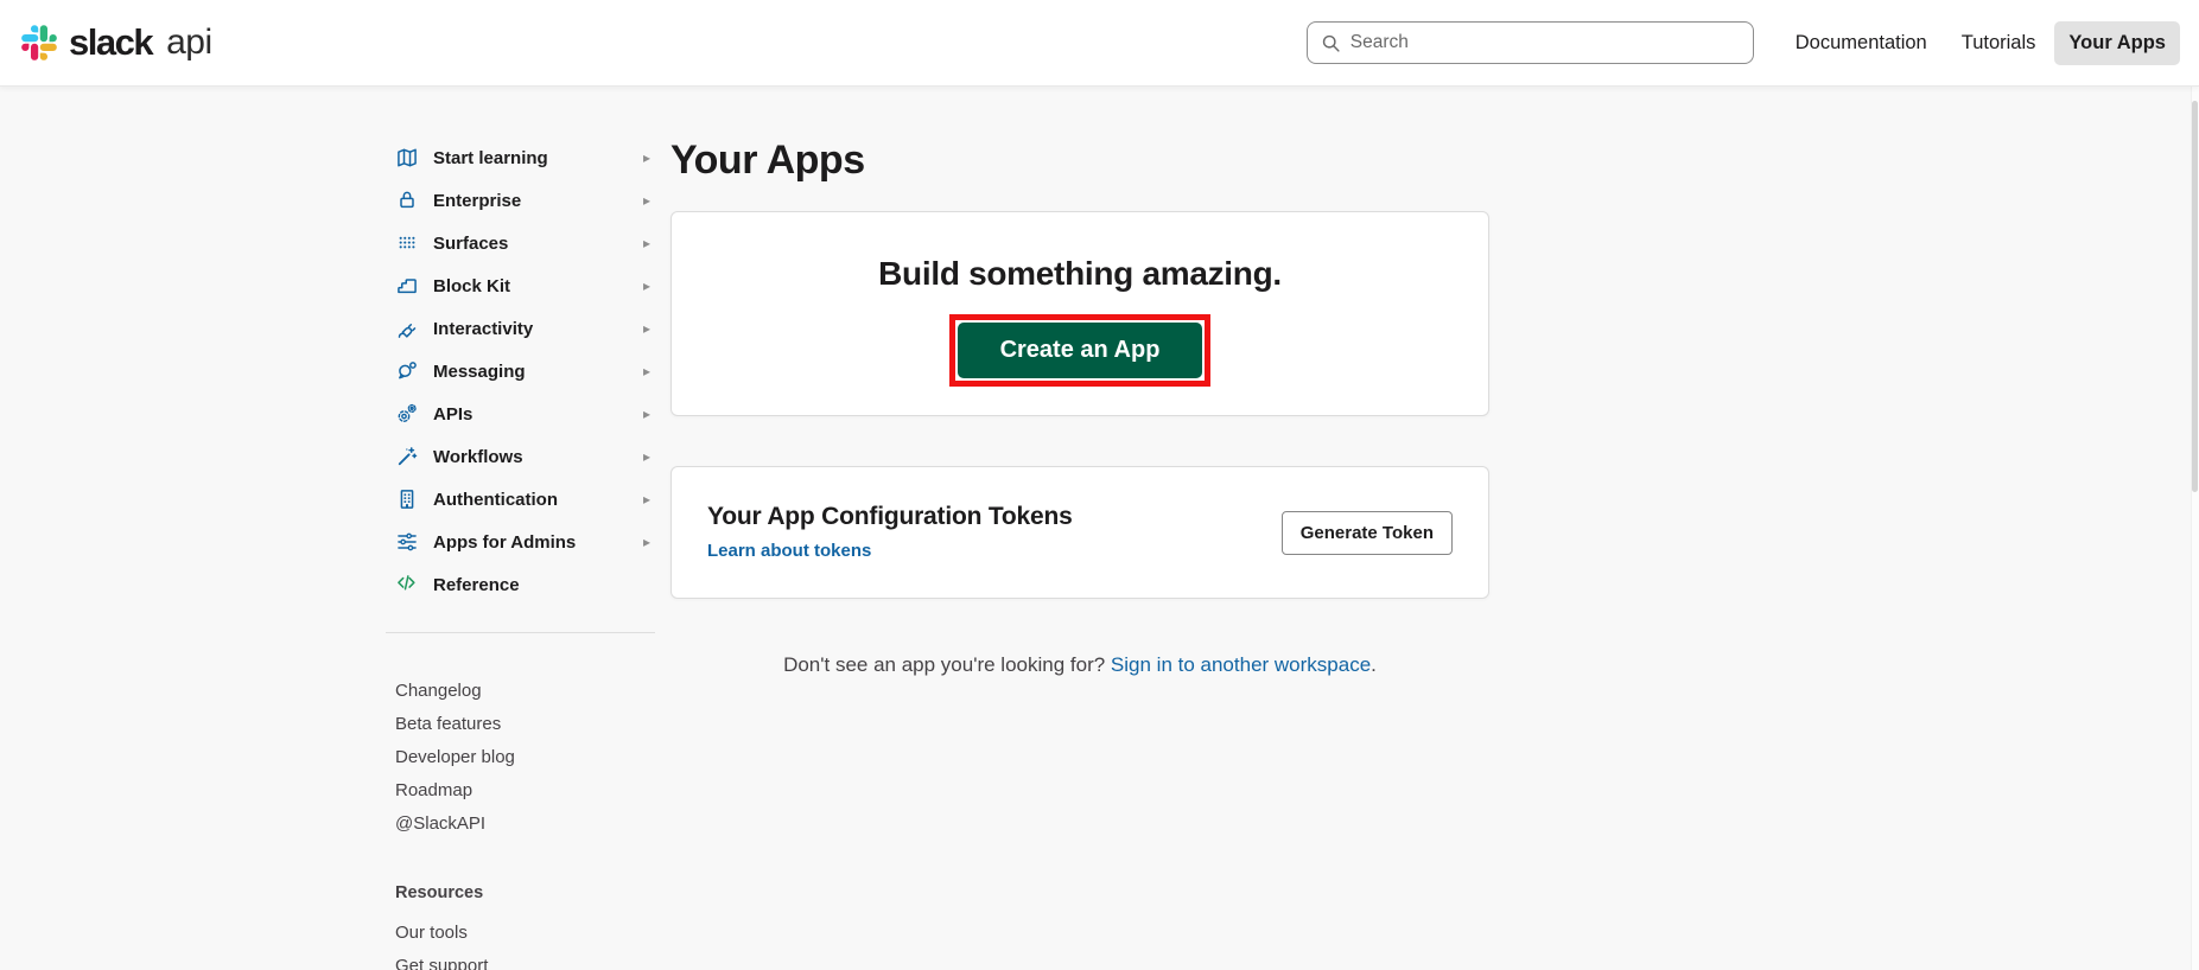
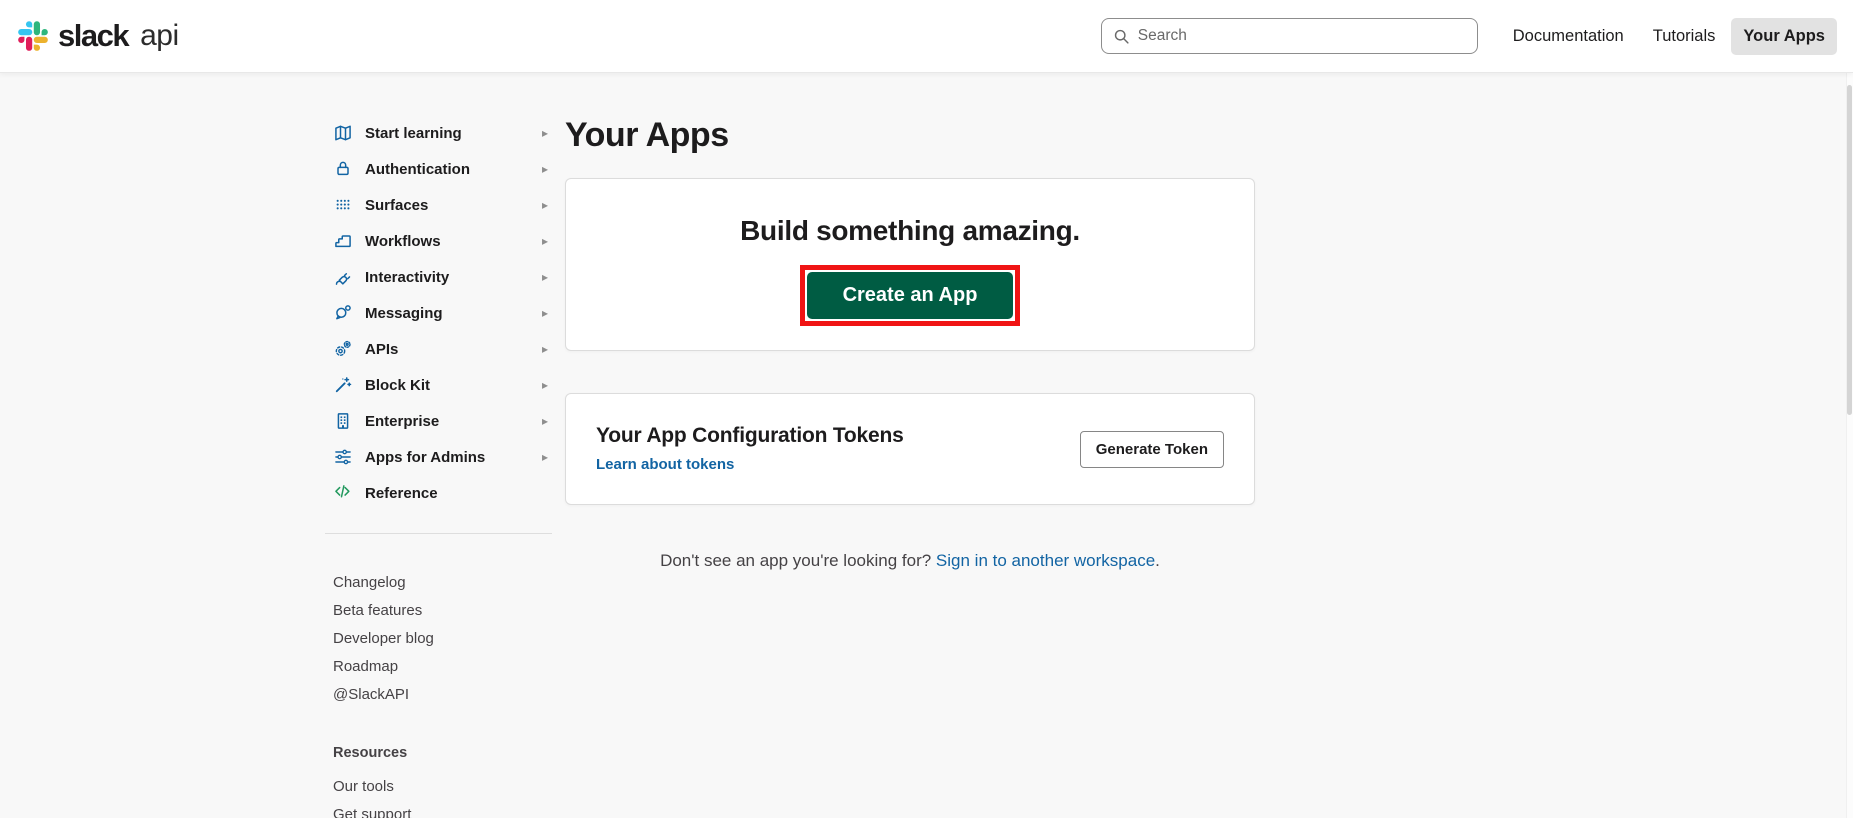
  slack
  api
  Search
  Documentation
  Tutorials
  Your Apps
  Start learning
  ▸
- Enterprise
+ Authentication
  ▸
  Surfaces
  ▸
- Block Kit
+ Workflows
  ▸
  Interactivity
  ▸
  Messaging
  ▸
  APIs
  ▸
- Workflows
+ Block Kit
  ▸
- Authentication
+ Enterprise
  ▸
  Apps for Admins
  ▸
  Reference
  Changelog
  Beta features
  Developer blog
  Roadmap
  @SlackAPI
  Resources
  Our tools
  Get support
  Your Apps
  Build something amazing.
  Create an App
  Your App Configuration Tokens
  Learn about tokens
  Generate Token
  Don't see an app you're looking for? Sign in to another workspace.
